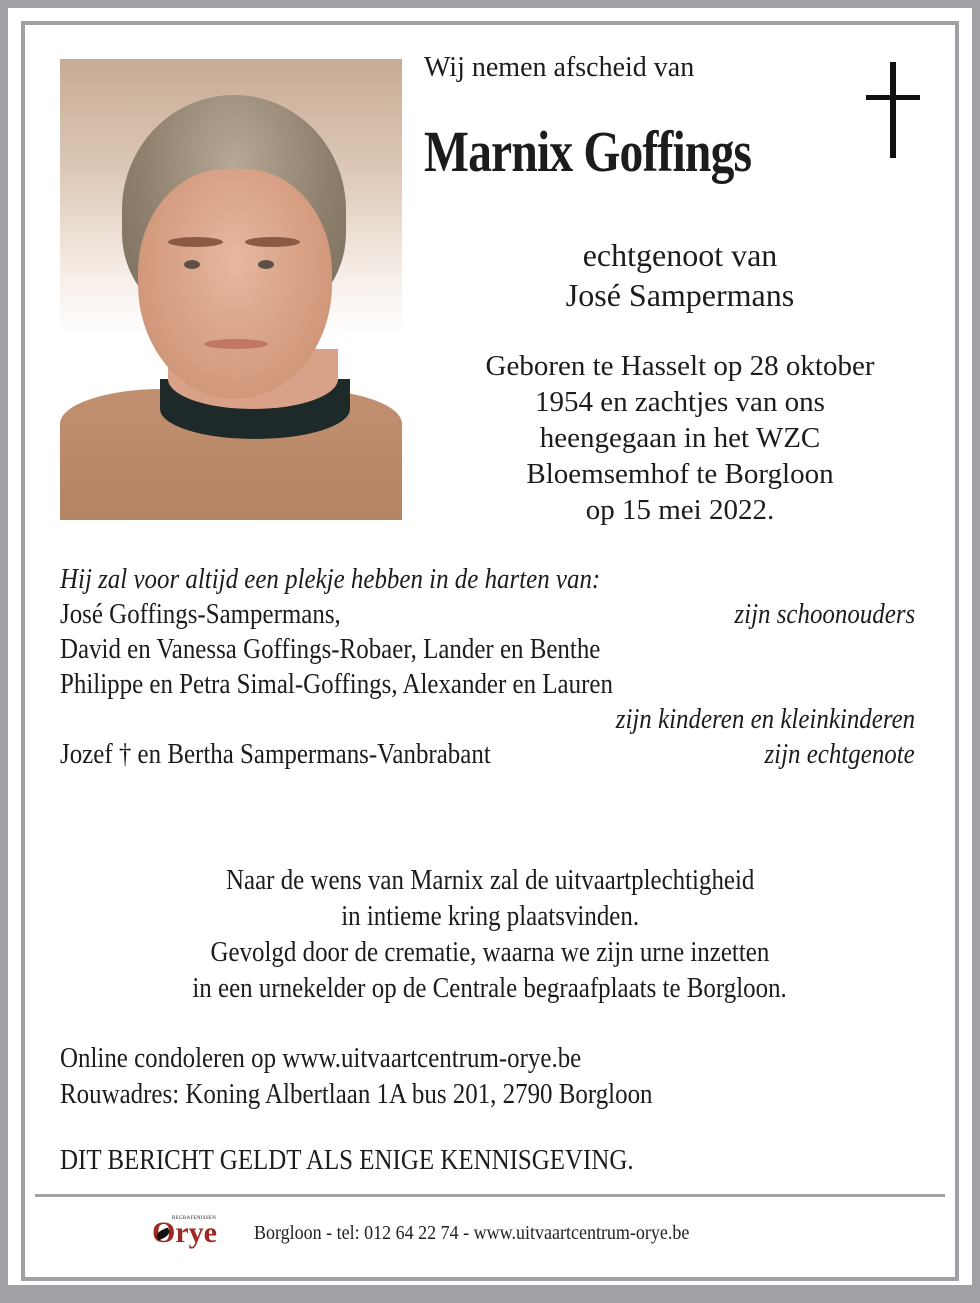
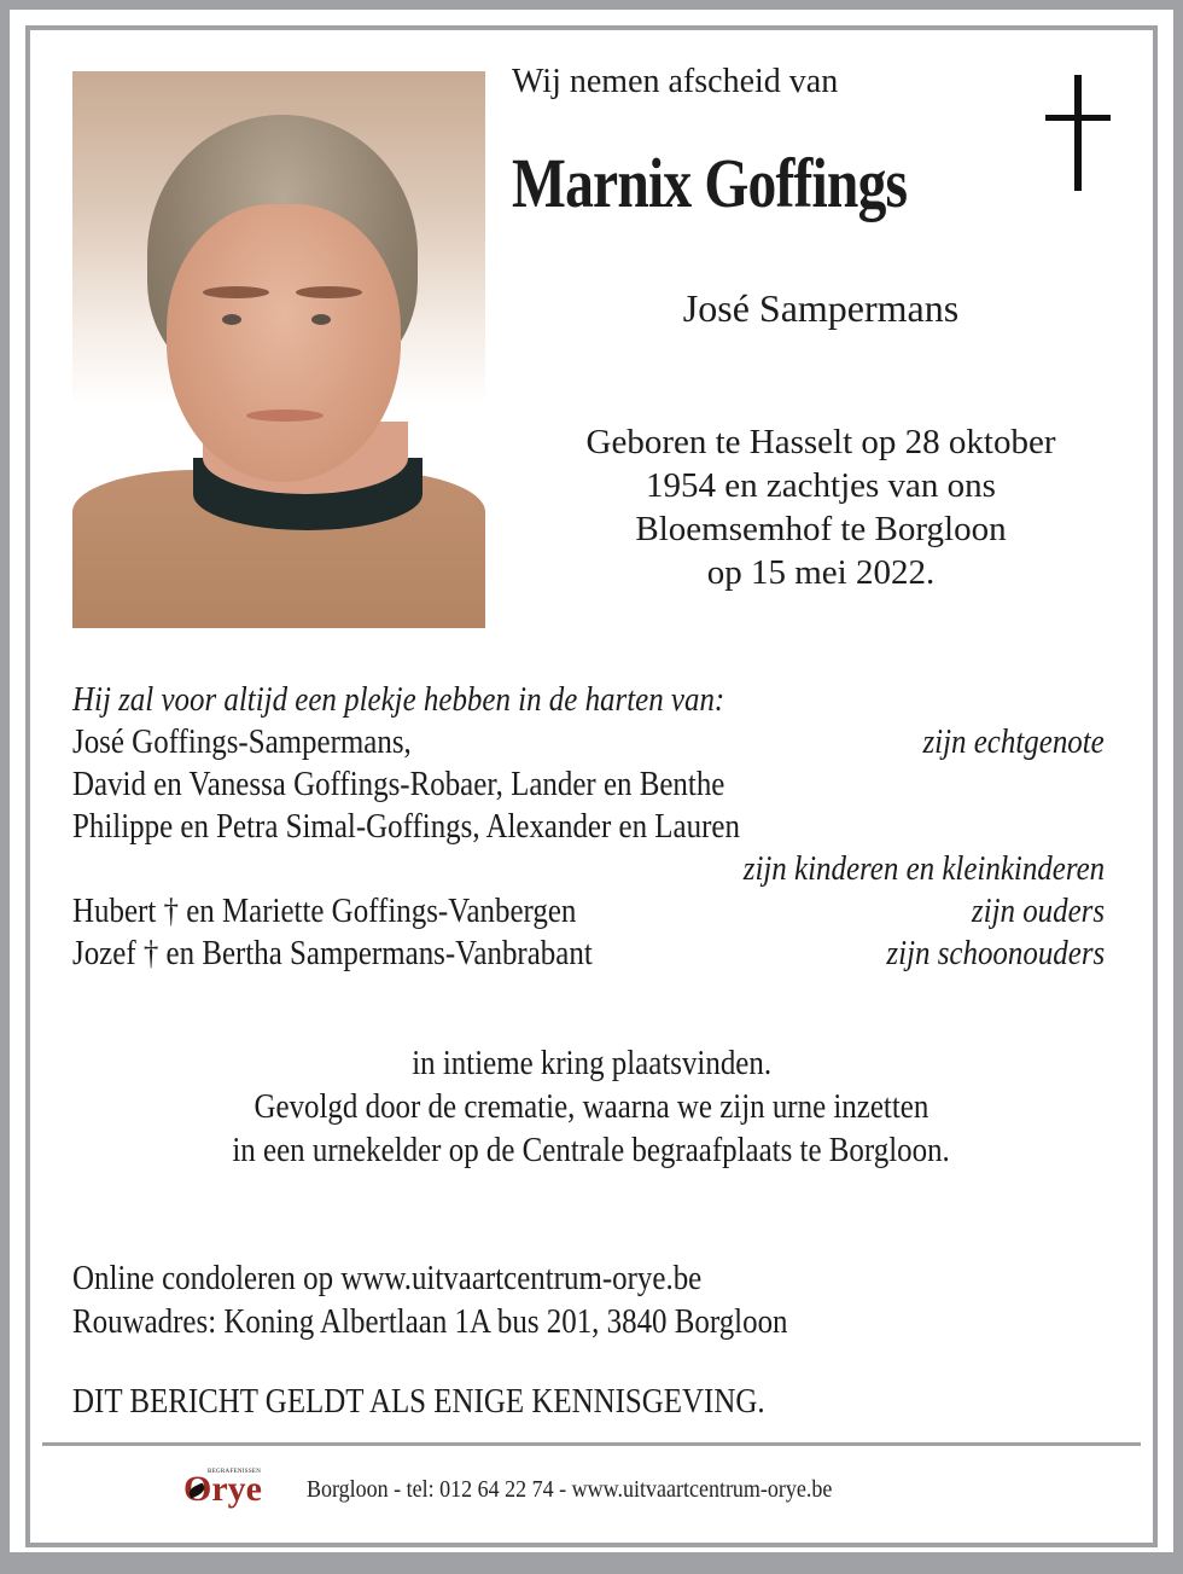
  Wij nemen afscheid van
  Marnix Goffings
- echtgenoot van
  José Sampermans
  Geboren te Hasselt op 28 oktober
  1954 en zachtjes van ons
- heengegaan in het WZC
  Bloemsemhof te Borgloon
  op 15 mei 2022.
  Hij zal voor altijd een plekje hebben in de harten van:
  José Goffings-Sampermans,
- zijn schoonouders
+ zijn echtgenote
  David en Vanessa Goffings-Robaer, Lander en Benthe
  Philippe en Petra Simal-Goffings, Alexander en Lauren
  zijn kinderen en kleinkinderen
+ Hubert † en Mariette Goffings-Vanbergen
+ zijn ouders
  Jozef † en Bertha Sampermans-Vanbrabant
- zijn echtgenote
+ zijn schoonouders
- Naar de wens van Marnix zal de uitvaartplechtigheid
  in intieme kring plaatsvinden.
  Gevolgd door de crematie, waarna we zijn urne inzetten
  in een urnekelder op de Centrale begraafplaats te Borgloon.
  Online condoleren op www.uitvaartcentrum-orye.be
- Rouwadres: Koning Albertlaan 1A bus 201, 2790 Borgloon
+ Rouwadres: Koning Albertlaan 1A bus 201, 3840 Borgloon
  DIT BERICHT GELDT ALS ENIGE KENNISGEVING.
  rye
  Borgloon - tel: 012 64 22 74 - www.uitvaartcentrum-orye.be
